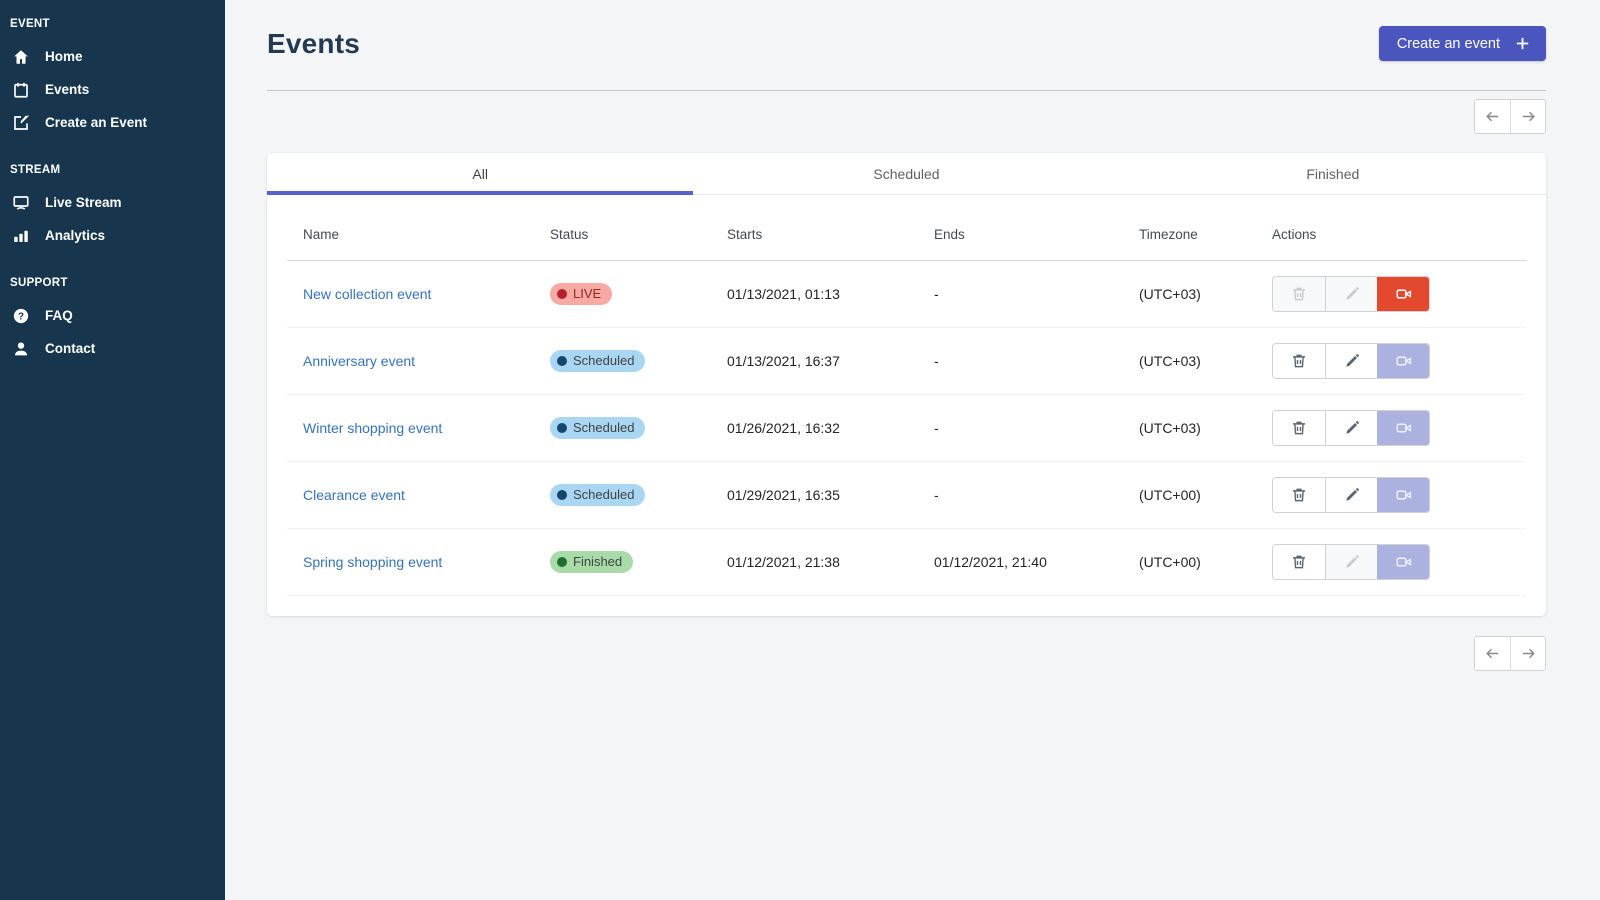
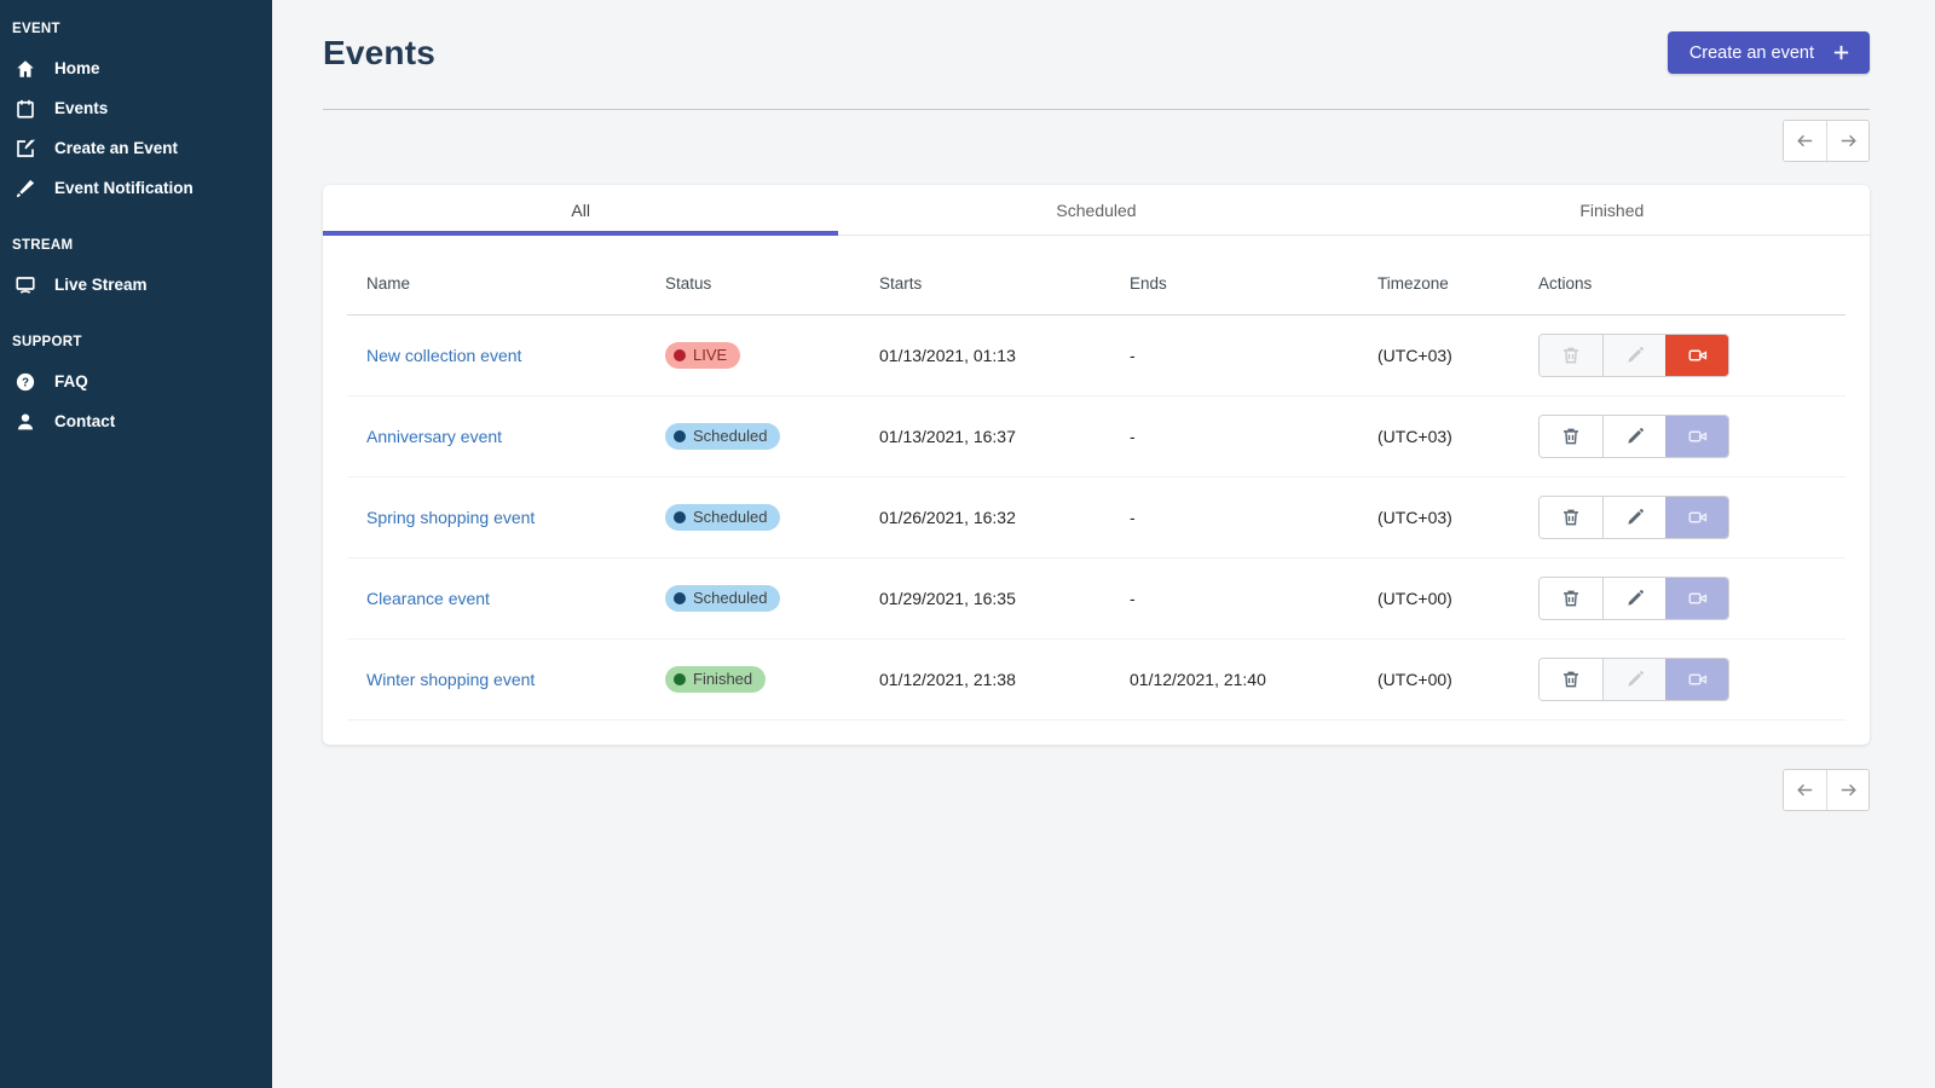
  EVENT
  Home
  Events
  Create an Event
+ Event Notification
  STREAM
  Live Stream
- Analytics
  SUPPORT
  ?
  FAQ
  Contact
  Events
  Create an event
  All
  Scheduled
  Finished
  Name
  Status
  Starts
  Ends
  Timezone
  Actions
  New collection event
  LIVE
  01/13/2021, 01:13
  -
  (UTC+03)
  Anniversary event
  Scheduled
  01/13/2021, 16:37
  -
  (UTC+03)
- Winter shopping event
+ Spring shopping event
  Scheduled
  01/26/2021, 16:32
  -
  (UTC+03)
  Clearance event
  Scheduled
  01/29/2021, 16:35
  -
  (UTC+00)
- Spring shopping event
+ Winter shopping event
  Finished
  01/12/2021, 21:38
  01/12/2021, 21:40
  (UTC+00)
